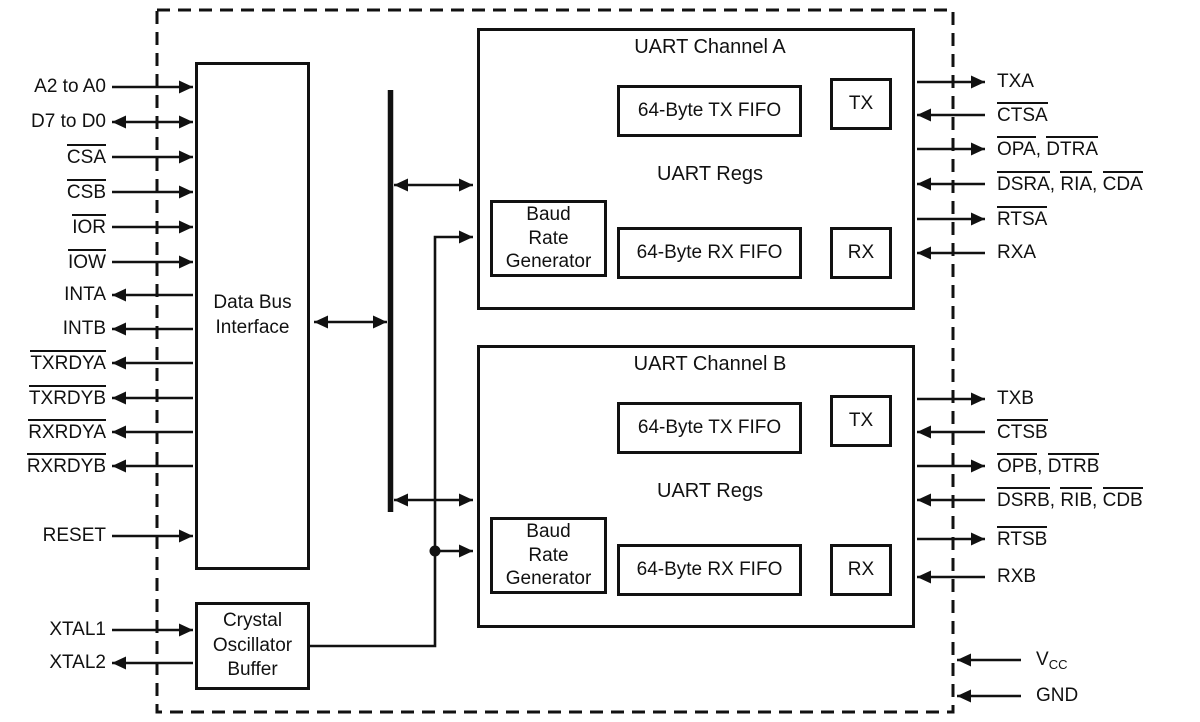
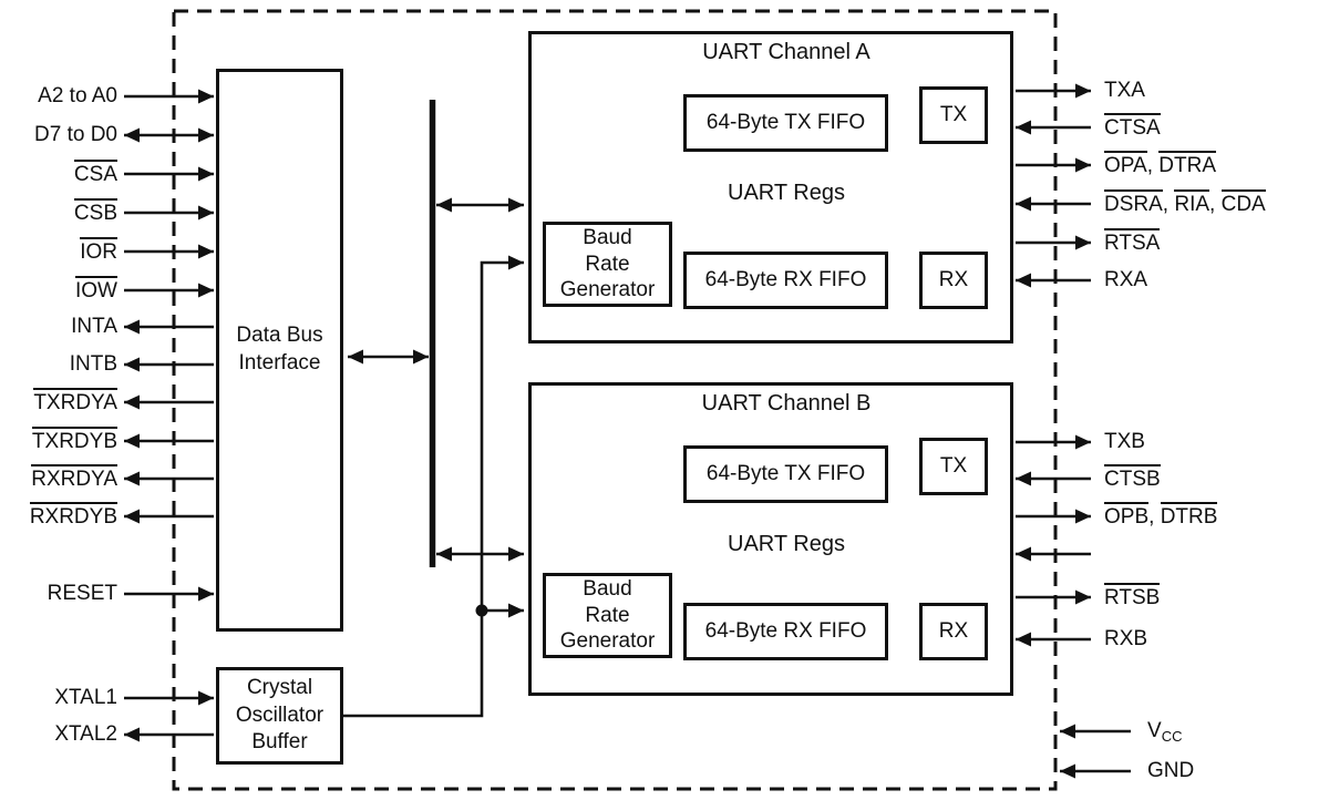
  Data Bus
  Interface
  Crystal
  Oscillator
  Buffer
  UART Channel A
  64-Byte TX FIFO
  TX
  UART Regs
  Baud
  Rate
  Generator
  64-Byte RX FIFO
  RX
  UART Channel B
  64-Byte TX FIFO
  TX
  UART Regs
  Baud
  Rate
  Generator
  64-Byte RX FIFO
  RX
  A2 to A0
  D7 to D0
  CSA
  CSB
  IOR
  IOW
  INTA
  INTB
  TXRDYA
  TXRDYB
  RXRDYA
  RXRDYB
  RESET
  XTAL1
  XTAL2
  TXA
  CTSA
  OPA, DTRA
  DSRA, RIA, CDA
  RTSA
  RXA
  TXB
  CTSB
  OPB, DTRB
- DSRB, RIB, CDB
  RTSB
  RXB
  VCC
  GND
